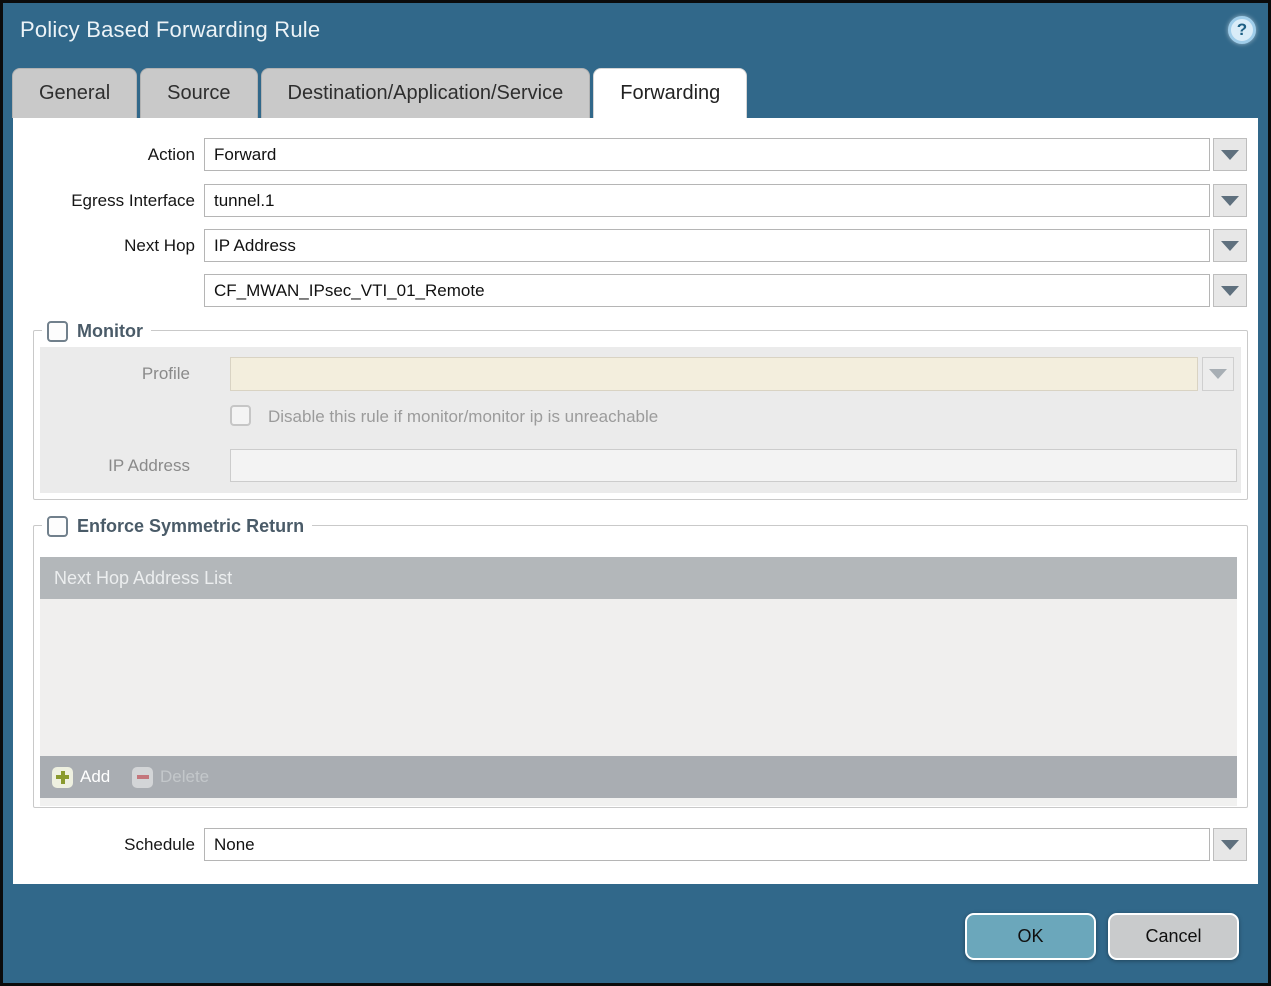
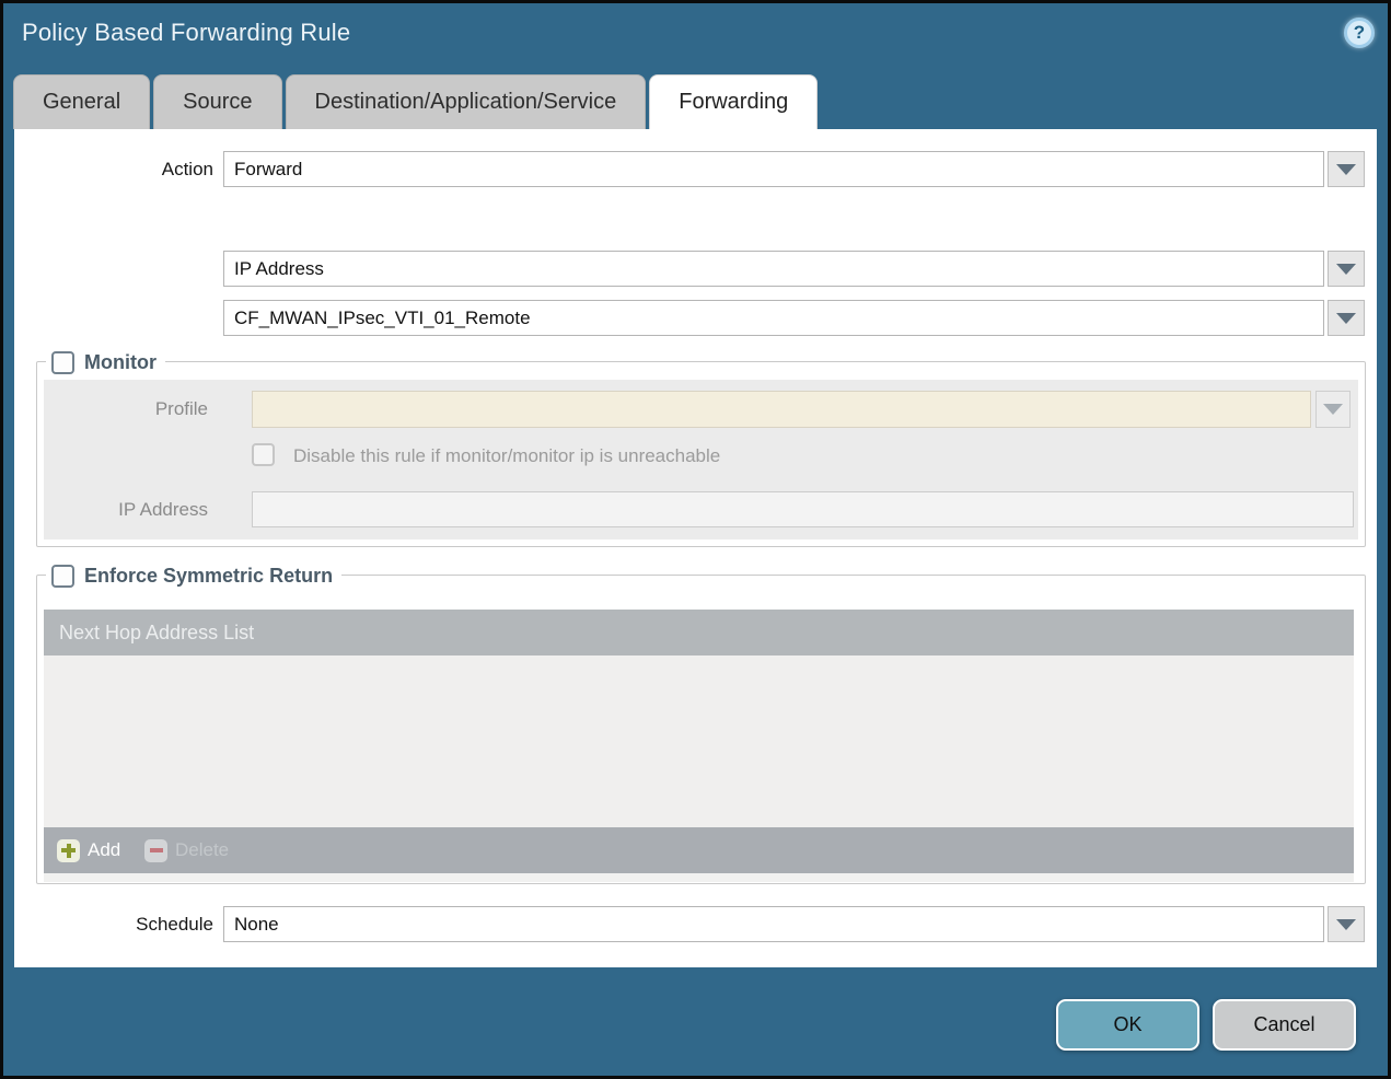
  Policy Based Forwarding Rule
  ?
  General
  Source
  Destination/Application/Service
  Forwarding
  Action
  Forward
- Egress Interface
- tunnel.1
- Next Hop
  IP Address
  CF_MWAN_IPsec_VTI_01_Remote
  Monitor
  Profile
  Disable this rule if monitor/monitor ip is unreachable
  IP Address
  Enforce Symmetric Return
  Next Hop Address List
  Add
  Delete
  Schedule
  None
  OK
  Cancel
